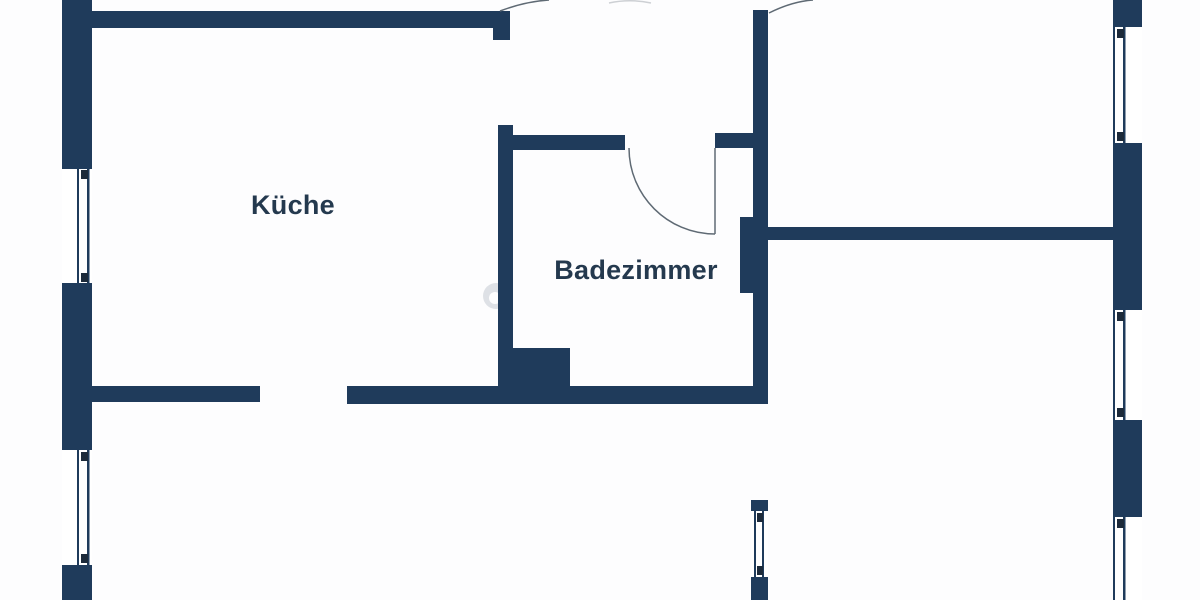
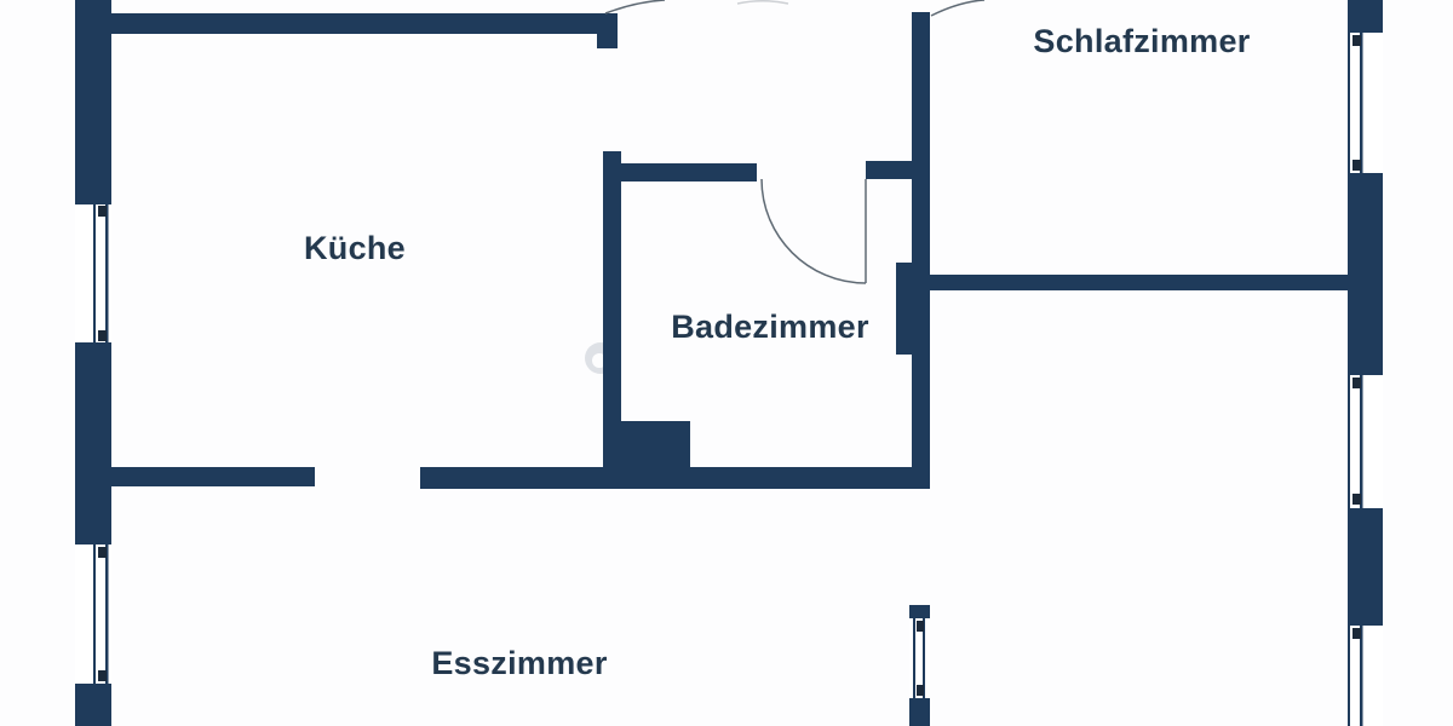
  Küche
  Badezimmer
+ Schlafzimmer
+ Esszimmer
